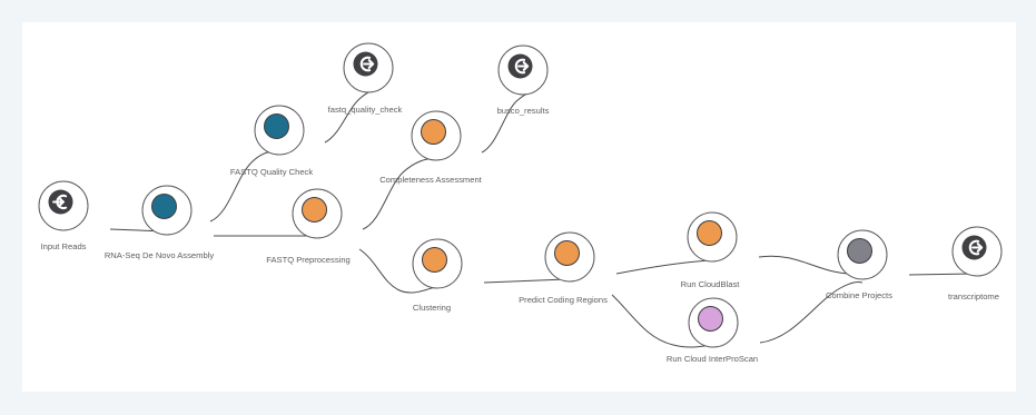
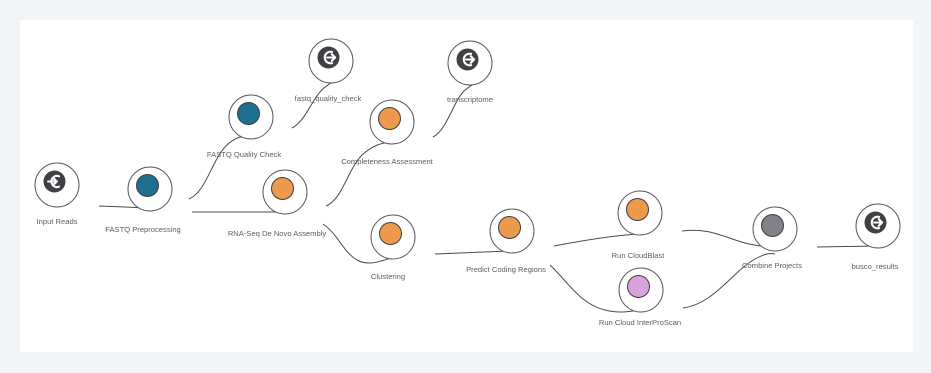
  Input Reads
- RNA-Seq De Novo Assembly
+ FASTQ Preprocessing
  FASTQ Quality Check
  fastq_quality_check
- FASTQ Preprocessing
+ RNA-Seq De Novo Assembly
  Completeness Assessment
- busco_results
+ transcriptome
  Clustering
  Predict Coding Regions
  Run CloudBlast
  Run Cloud InterProScan
  Combine Projects
- transcriptome
+ busco_results
